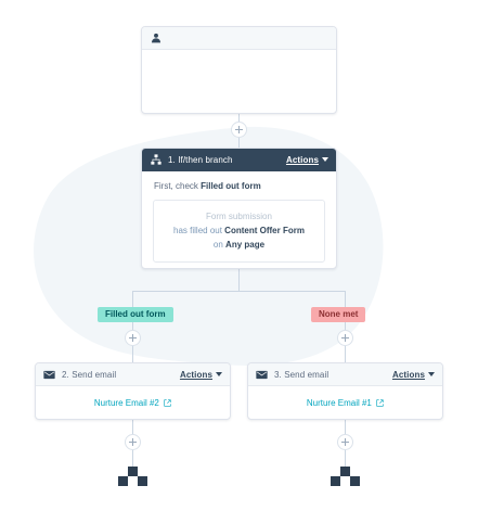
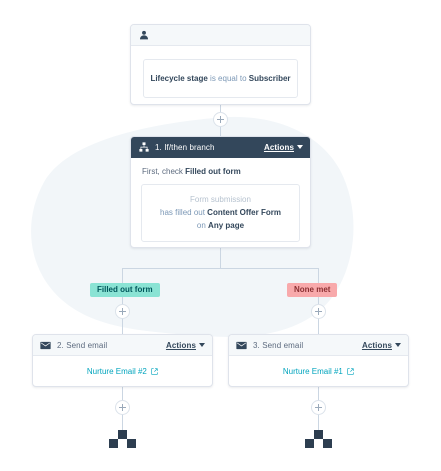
+ Lifecycle stage is equal to Subscriber
  1. If/then branch
  Actions
  First, check Filled out form
  Form submission
  has filled out Content Offer Form
  on Any page
  Filled out form
  None met
  2. Send email
  Actions
  Nurture Email #2
  3. Send email
  Actions
  Nurture Email #1
